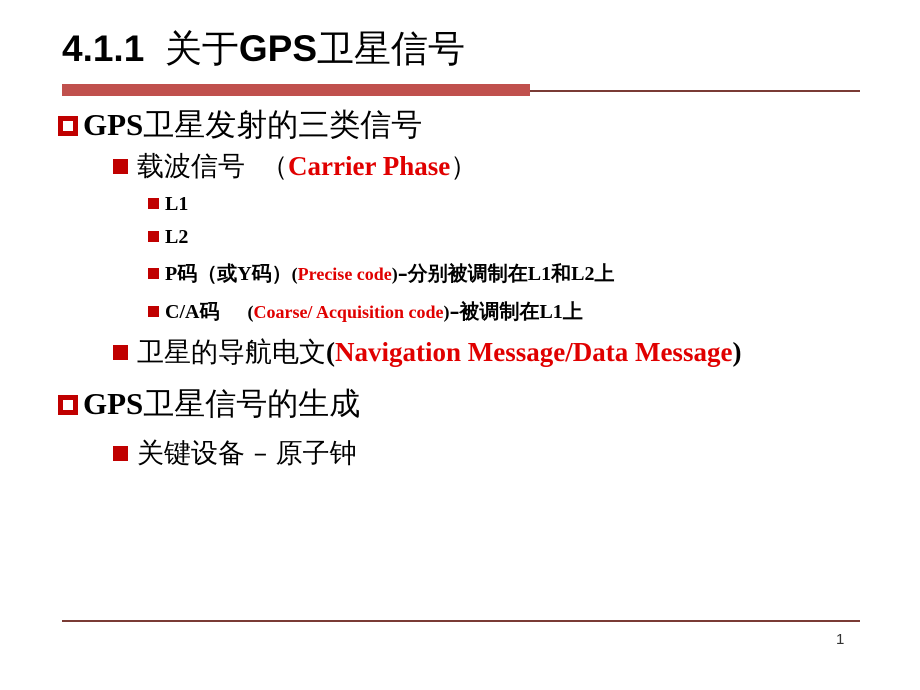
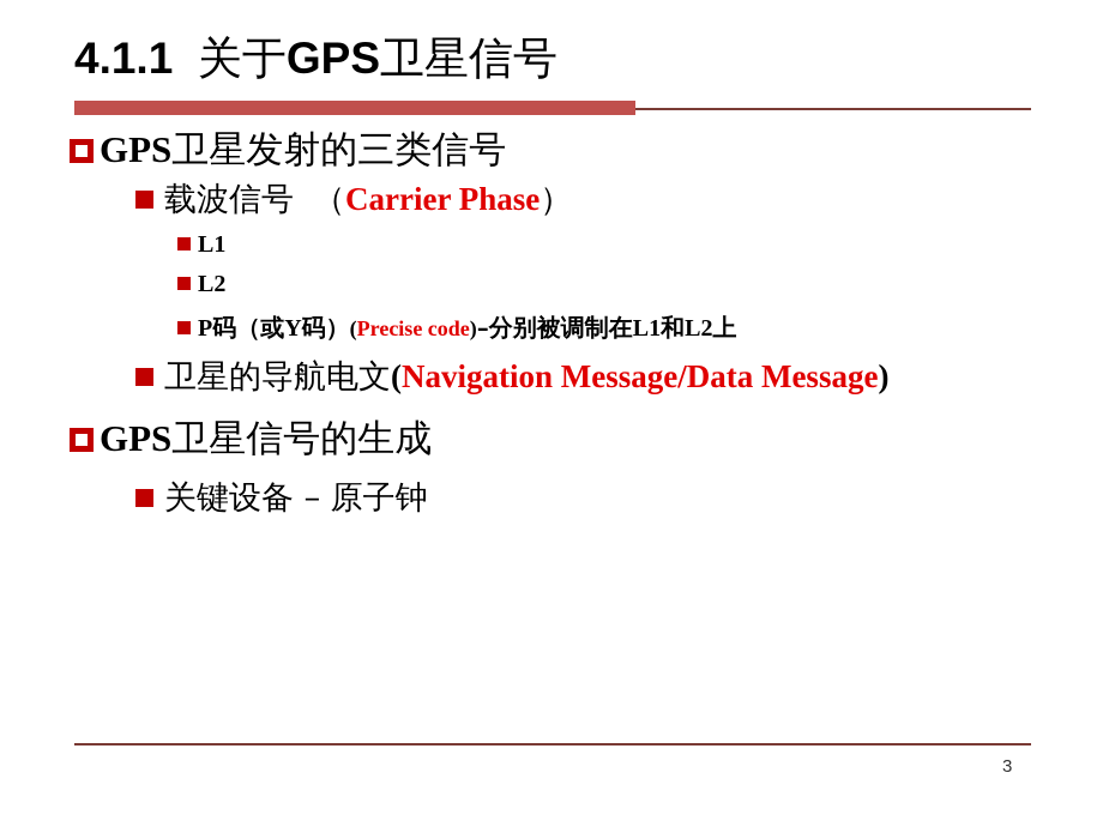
  4.1.1 关于GPS卫星信号
  GPS卫星发射的三类信号
  载波信号 （Carrier Phase）
  L1
  L2
  P码（或Y码）(Precise code)–分别被调制在L1和L2上
- C/A码 (Coarse/ Acquisition code)–被调制在L1上
  卫星的导航电文(Navigation Message/Data Message)
  GPS卫星信号的生成
  关键设备 – 原子钟
- 1
+ 3
